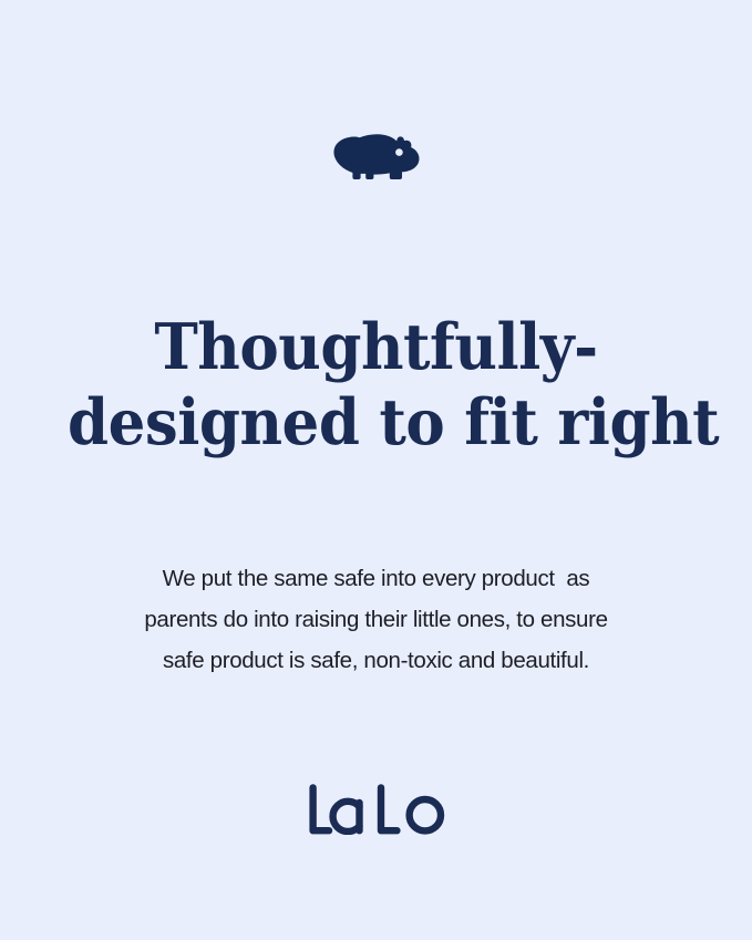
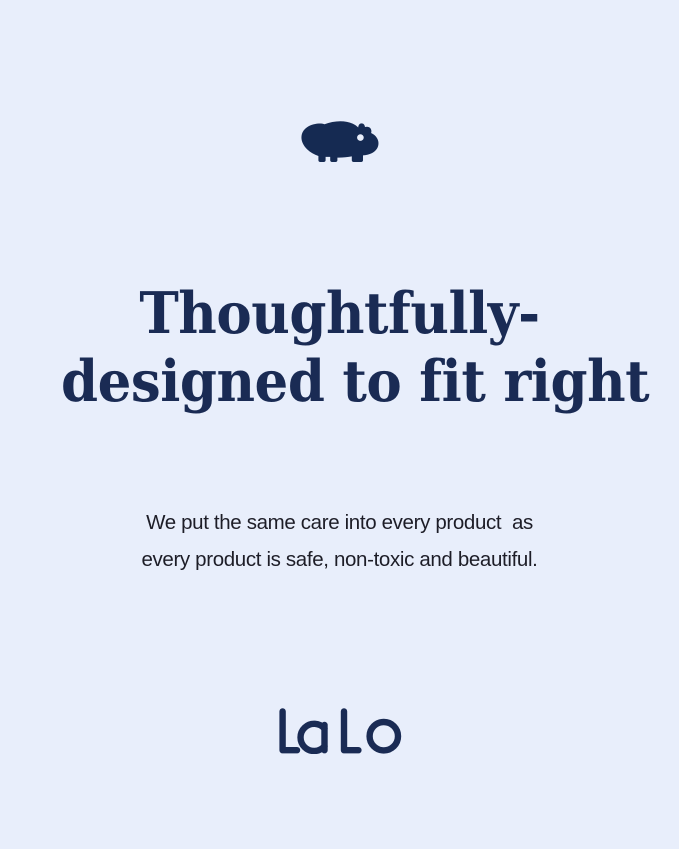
  Thoughtfully-
  designed to fit right
- We put the same safe into every product as
+ We put the same care into every product as
- parents do into raising their little ones, to ensure
- safe product is safe, non-toxic and beautiful.
+ every product is safe, non-toxic and beautiful.
